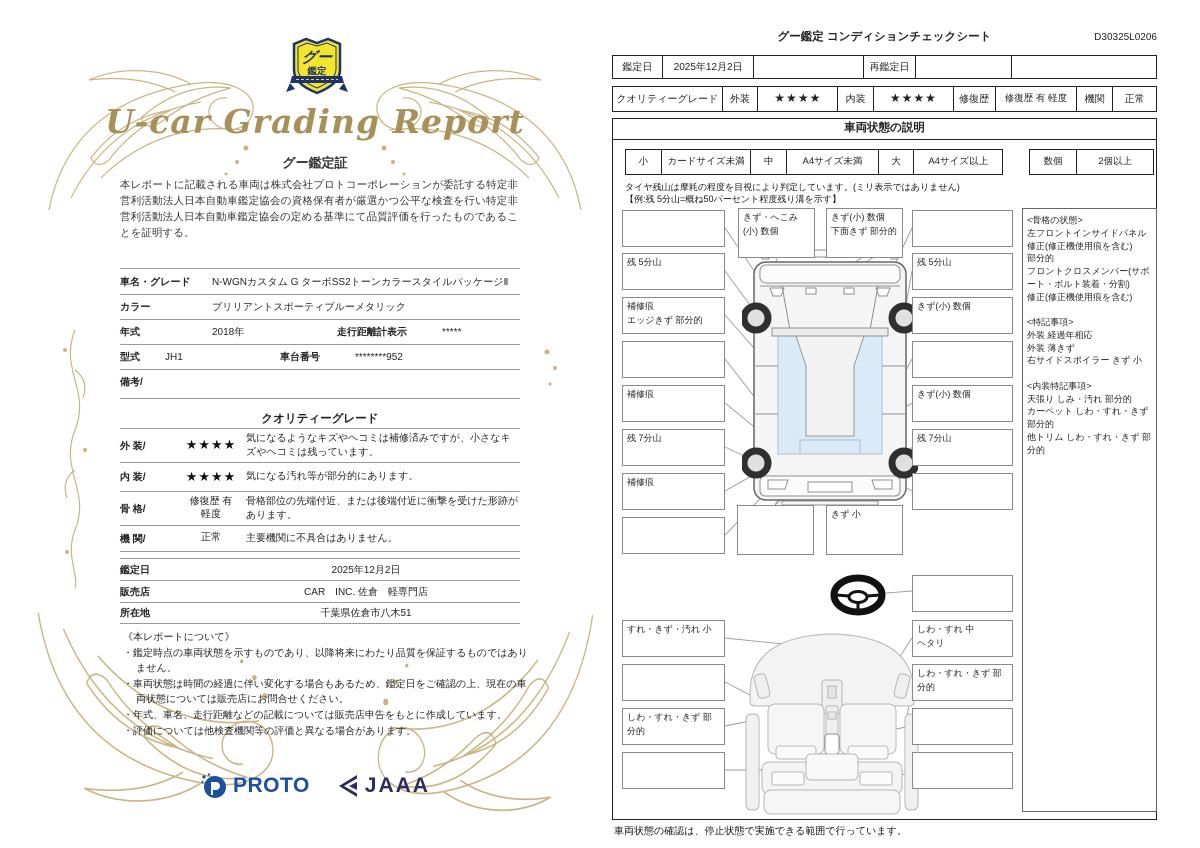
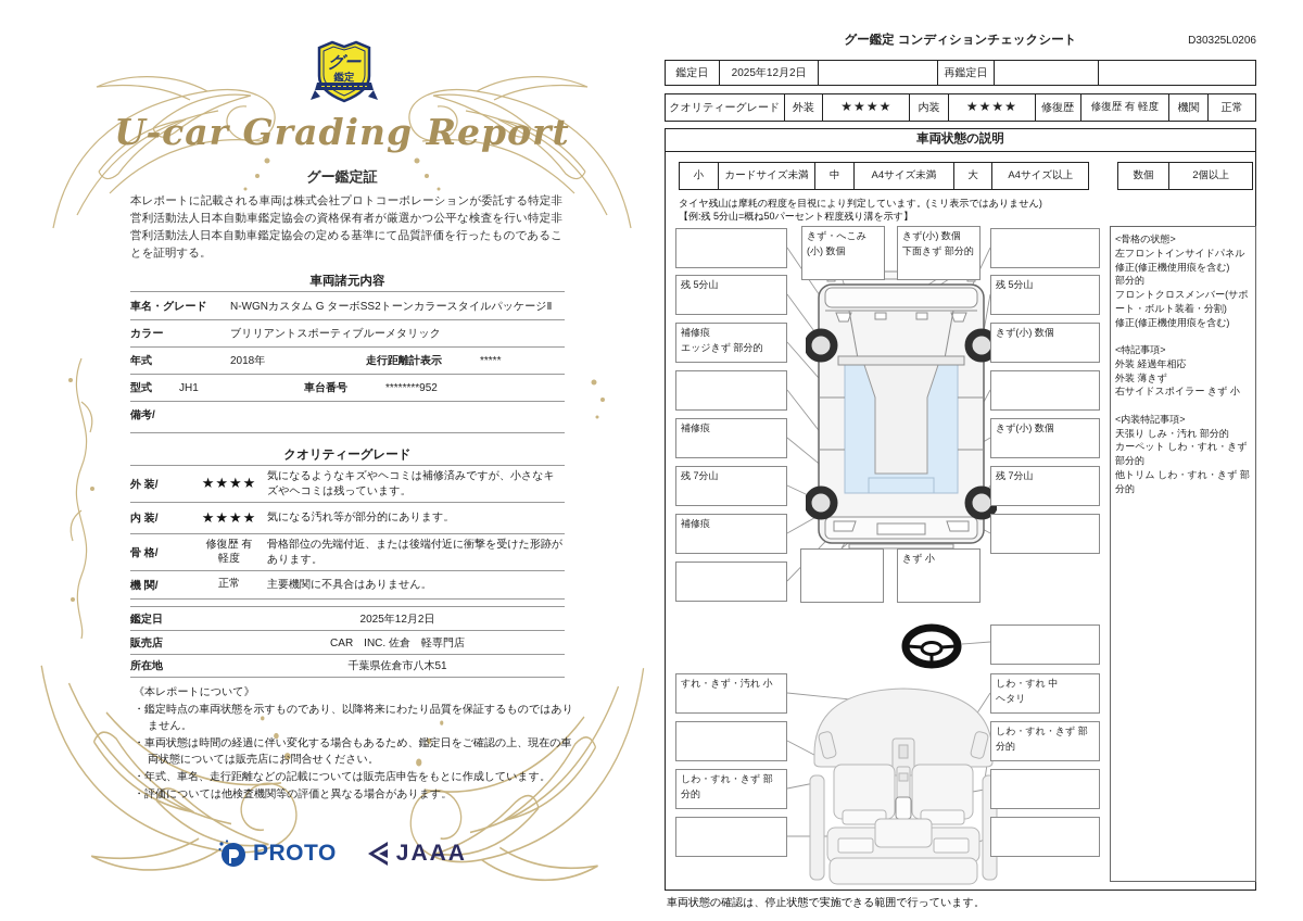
  グー
  鑑定
  U-car Grading Report
  グー鑑定証
  本レポートに記載される車両は株式会社プロトコーポレーションが委託する特定非営利活動法人日本自動車鑑定協会の資格保有者が厳選かつ公平な検査を行い特定非営利活動法人日本自動車鑑定協会の定める基準にて品質評価を行ったものであることを証明する。
+ 車両諸元内容
  車名・グレード
  N-WGNカスタム G ターボSS2トーンカラースタイルパッケージⅡ
  カラー
  ブリリアントスポーティブルーメタリック
  年式
  2018年
  走行距離計表示
  *****
  型式
  JH1
  車台番号
  ********952
  備考/
  クオリティーグレード
  外 装/
  ★★★★
  気になるようなキズやヘコミは補修済みですが、小さなキズやヘコミは残っています。
  内 装/
  ★★★★
  気になる汚れ等が部分的にあります。
  骨 格/
  修復歴 有
  軽度
  骨格部位の先端付近、または後端付近に衝撃を受けた形跡があります。
  機 関/
  正常
  主要機関に不具合はありません。
  鑑定日
  2025年12月2日
  販売店
  CAR INC. 佐倉 軽専門店
  所在地
  千葉県佐倉市八木51
  《本レポートについて》
  ・鑑定時点の車両状態を示すものであり、以降将来にわたり品質を保証するものではありません。
  ・車両状態は時間の経過に伴い変化する場合もあるため、鑑定日をご確認の上、現在の車両状態については販売店にお問合せください。
  ・年式、車名、走行距離などの記載については販売店申告をもとに作成しています。
  ・評価については他検査機関等の評価と異なる場合があります。
  PROTO
  JAAA
  グー鑑定 コンディションチェックシート
  D30325L0206
  鑑定日
  2025年12月2日
  再鑑定日
  クオリティーグレード
  外装
  ★★★★
  内装
  ★★★★
  修復歴
  修復歴 有 軽度
  機関
  正常
  車両状態の説明
  小
  カードサイズ未満
  中
  A4サイズ未満
  大
  A4サイズ以上
  数個
  2個以上
  タイヤ残山は摩耗の程度を目視により判定しています。(ミリ表示ではありません)
  【例:残 5分山=概ね50パーセント程度残り溝を示す】
  残 5分山
  補修痕
  エッジきず 部分的
  補修痕
  残 7分山
  補修痕
  きず・へこみ(小) 数個
  きず(小) 数個
  下面きず 部分的
  きず 小
  残 5分山
  きず(小) 数個
  きず(小) 数個
  残 7分山
  すれ・きず・汚れ 小
  しわ・すれ・きず 部分的
  しわ・すれ 中
  ヘタリ
  しわ・すれ・きず 部分的
  <骨格の状態>
  左フロントインサイドパネル
  修正(修正機使用痕を含む)
  部分的
  フロントクロスメンバー(サポート・ボルト装着・分割)
  修正(修正機使用痕を含む)
  <特記事項>
  外装 経過年相応
  外装 薄きず
  右サイドスポイラー きず 小
  <内装特記事項>
  天張り しみ・汚れ 部分的
  カーペット しわ・すれ・きず 部分的
  他トリム しわ・すれ・きず 部分的
  車両状態の確認は、停止状態で実施できる範囲で行っています。
